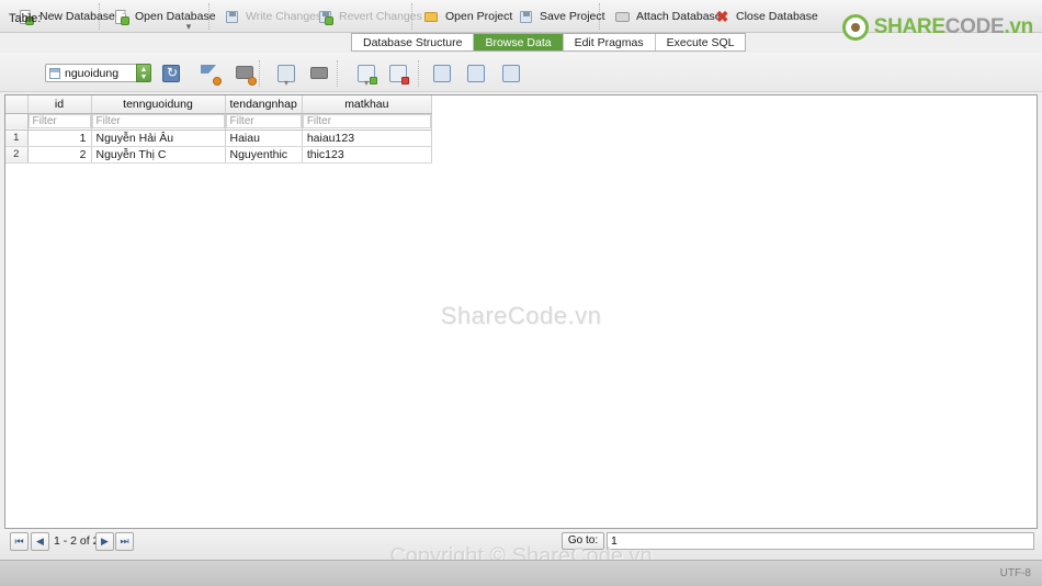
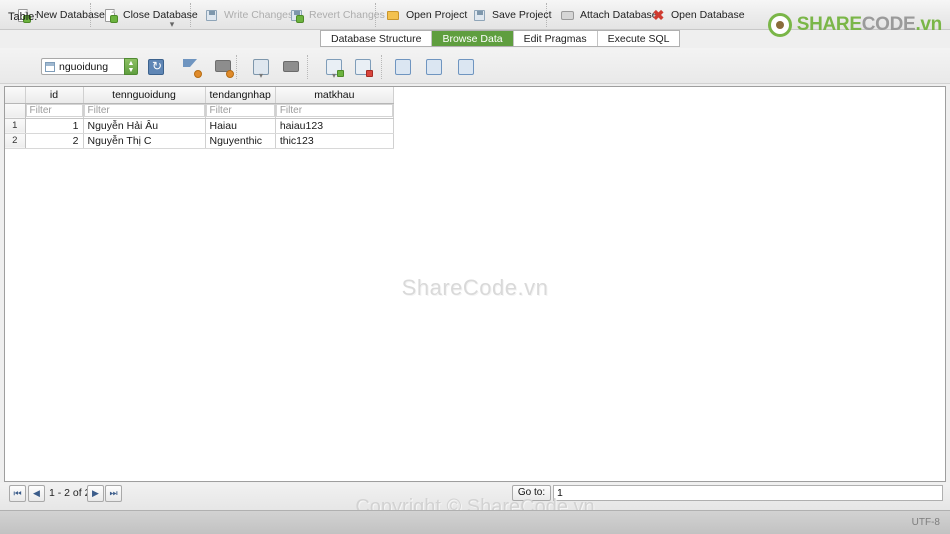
  New Database
- Open Database
+ Close Database
  ▾
  Write Change
  Revert Changes
  Open Project
  Save Project
  Attach Database
  ✖
- Close Database
+ Open Database
  SHARECODE.vn
  Database Structure
  Browse Data
  Edit Pragmas
  Execute SQL
  Table:
  nguoidung
  ▾
  ▾
  	id	tennguoidung	tendangnhap	matkhau
  	Filter	Filter	Filter	Filter
  1	1	Nguyễn Hải Âu	Haiau	haiau123
  2	2	Nguyễn Thị C	Nguyenthic	thic123
  ShareCode.vn
  ⏮
  ◀
  1 - 2 of
  ▶
  ⏭
  Go to:
  1
  Copyright © ShareCode.vn
  UTF-8
